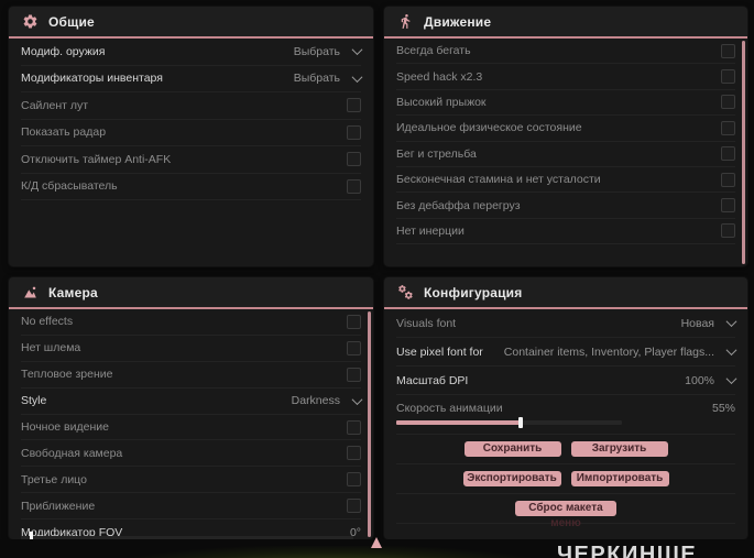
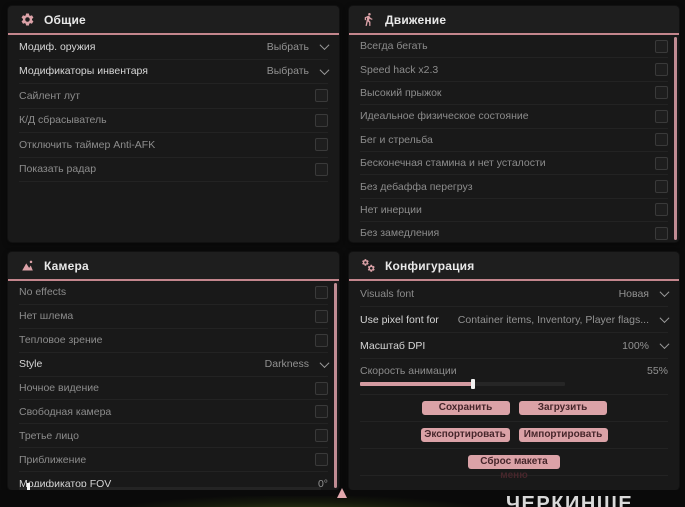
  Общие
  Модиф. оружия
  Выбрать
  Модификаторы инвентаря
  Выбрать
  Сайлент лут
- Показать радар
+ К/Д сбрасыватель
  Отключить таймер Anti-AFK
- К/Д сбрасыватель
+ Показать радар
  Движение
  Всегда бегать
  Speed hack x2.3
  Высокий прыжок
  Идеальное физическое состояние
  Бег и стрельба
  Бесконечная стамина и нет усталости
  Без дебаффа перегруз
  Нет инерции
+ Без замедления
  Камера
  No effects
  Нет шлема
  Тепловое зрение
  Style
  Darkness
  Ночное видение
  Свободная камера
  Третье лицо
  Приближение
  Модификатор FOV
  0°
  Конфигурация
  Visuals font
  Новая
  Use pixel font for
  Container items, Inventory, Player flags...
  Масштаб DPI
  100%
  Скорость анимации
  55%
  Сохранить
  Загрузить
  Экспортировать
  Импортировать
  Сброс макета меню
  ЧЕРКИНШЕ
